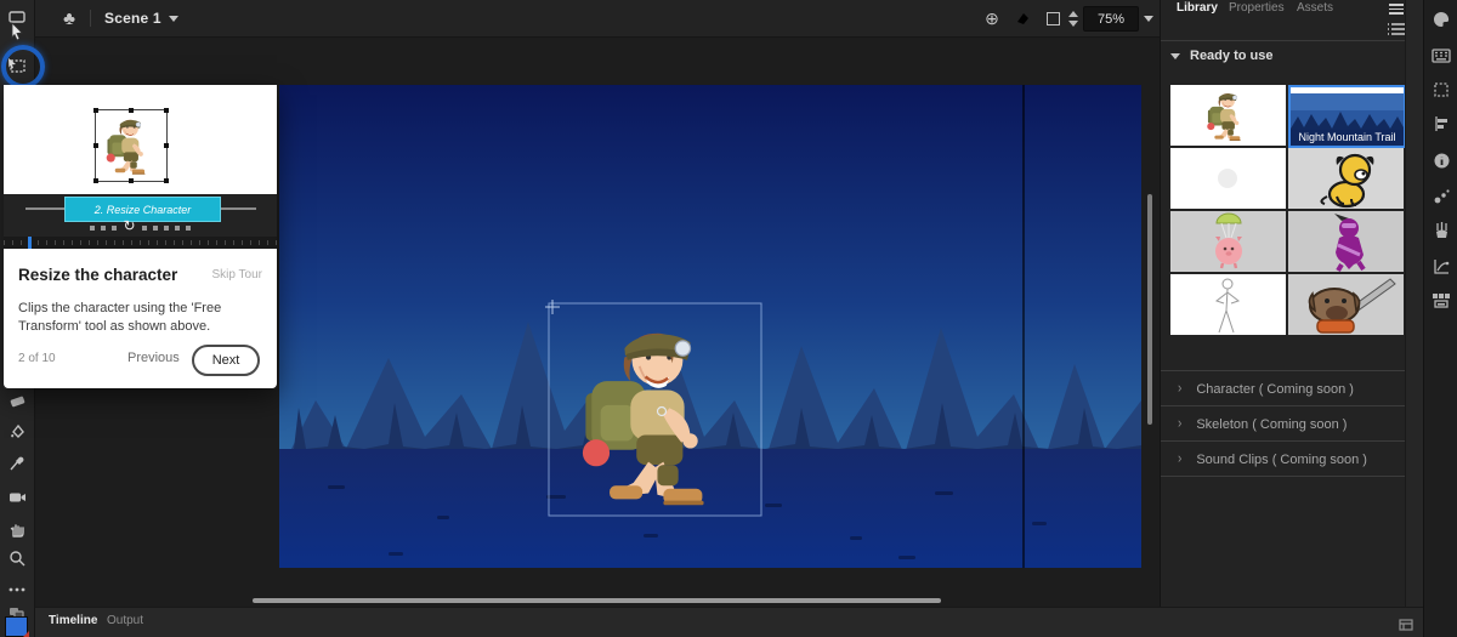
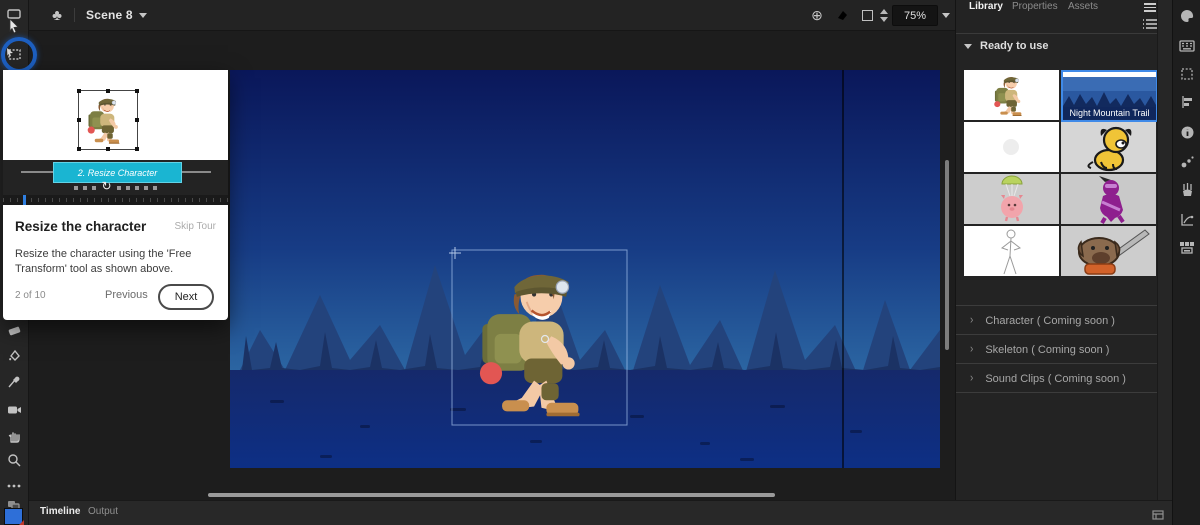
  ♣
- Scene 1
+ Scene 8
  ⊕
  75%
  Library
  Properties
  Assets
  Ready to use
  Night Mountain Trail
  ›
  Character ( Coming soon )
  ›
  Skeleton ( Coming soon )
  ›
  Sound Clips ( Coming soon )
  Timeline
  Output
  2. Resize Character
  ↻
  Resize the character
  Skip Tour
- Clips the character using the 'Free Transform' tool as shown above.
+ Resize the character using the 'Free Transform' tool as shown above.
  2 of 10
  Previous
  Next
